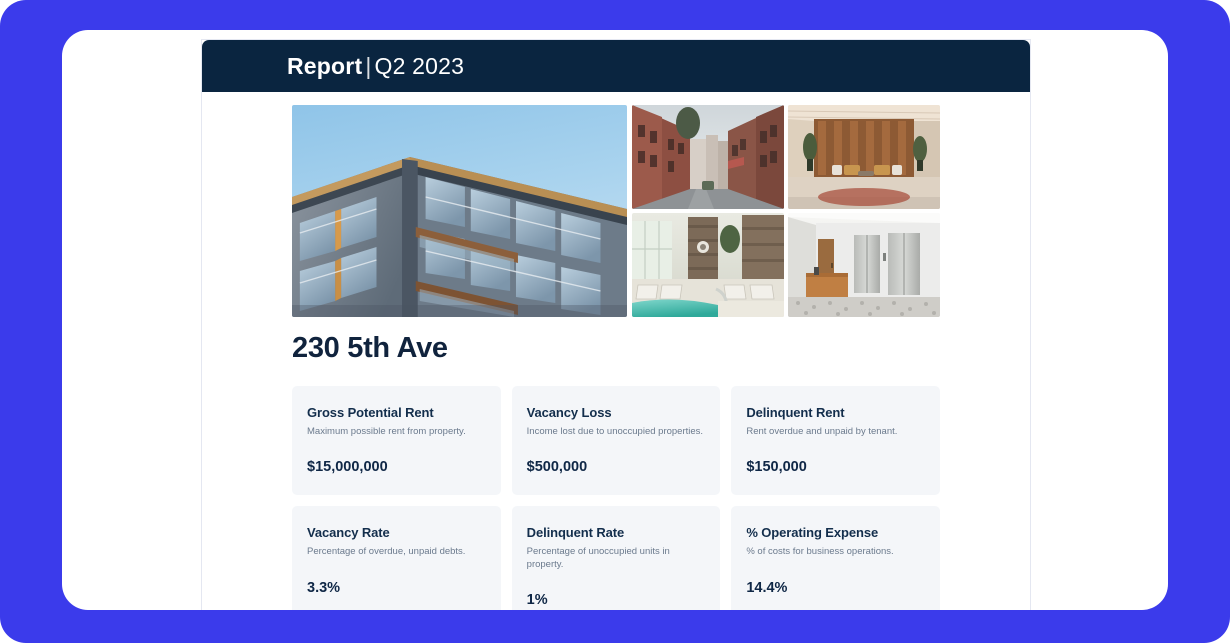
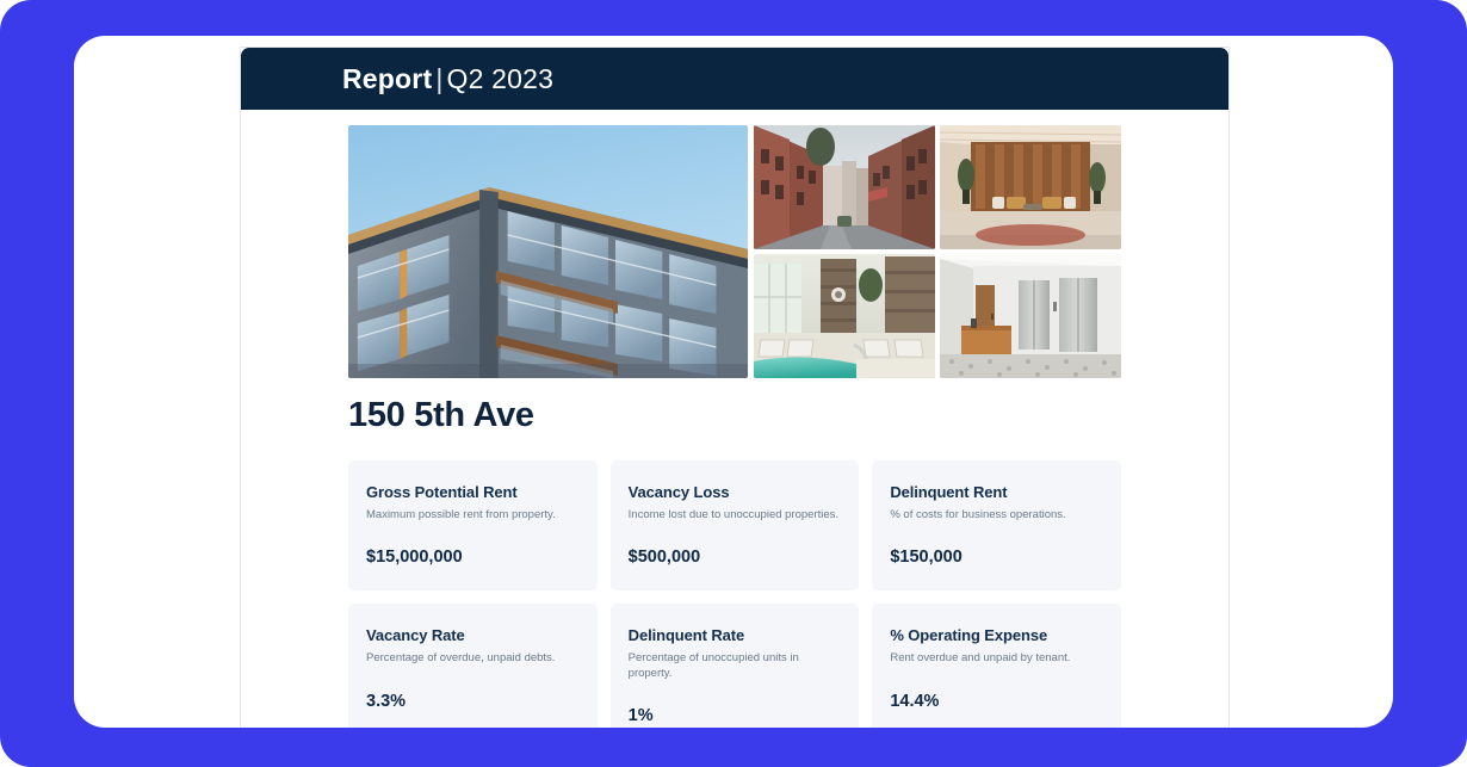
  Report|Q2 2023
- 230 5th Ave
+ 150 5th Ave
  Gross Potential Rent
  Maximum possible rent from property.
  $15,000,000
  Vacancy Loss
  Income lost due to unoccupied properties.
  $500,000
  Delinquent Rent
- Rent overdue and unpaid by tenant.
+ % of costs for business operations.
  $150,000
  Vacancy Rate
  Percentage of overdue, unpaid debts.
  3.3%
  Delinquent Rate
  Percentage of unoccupied units in property.
  1%
  % Operating Expense
- % of costs for business operations.
+ Rent overdue and unpaid by tenant.
  14.4%
